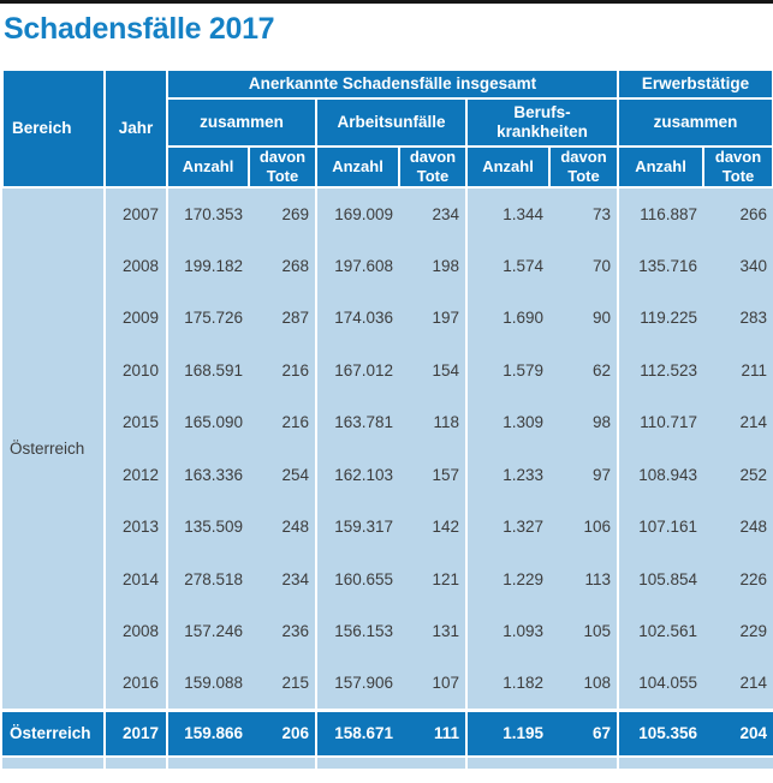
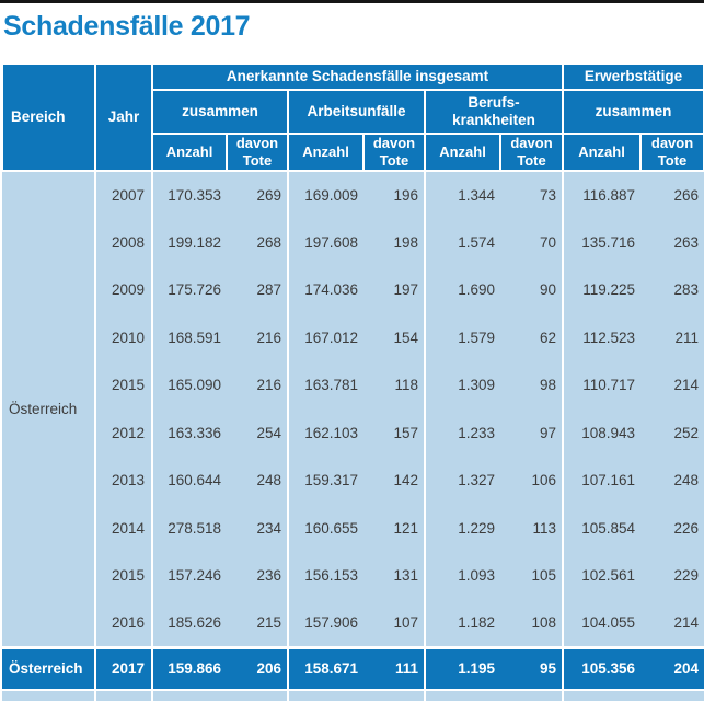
  Schadensfälle 2017
  Bereich	Jahr	Anerkannte Schadensfälle insgesamt	Erwerbstätige
  zusammen	Arbeitsunfälle	Berufs- krankheiten	zusammen
  Anzahl	davon Tote	Anzahl	davon Tote	Anzahl	davon Tote	Anzahl	davon Tote
- Österreich	2007	170.353	269	169.009	234	1.344	73	116.887	266
+ Österreich	2007	170.353	269	169.009	196	1.344	73	116.887	266
- 2008	199.182	268	197.608	198	1.574	70	135.716	340
+ 2008	199.182	268	197.608	198	1.574	70	135.716	263
  2009	175.726	287	174.036	197	1.690	90	119.225	283
  2010	168.591	216	167.012	154	1.579	62	112.523	211
  2015	165.090	216	163.781	118	1.309	98	110.717	214
  2012	163.336	254	162.103	157	1.233	97	108.943	252
- 2013	135.509	248	159.317	142	1.327	106	107.161	248
+ 2013	160.644	248	159.317	142	1.327	106	107.161	248
  2014	278.518	234	160.655	121	1.229	113	105.854	226
- 2008	157.246	236	156.153	131	1.093	105	102.561	229
+ 2015	157.246	236	156.153	131	1.093	105	102.561	229
- 2016	159.088	215	157.906	107	1.182	108	104.055	214
+ 2016	185.626	215	157.906	107	1.182	108	104.055	214
- Österreich	2017	159.866	206	158.671	111	1.195	67	105.356	204
+ Österreich	2017	159.866	206	158.671	111	1.195	95	105.356	204
